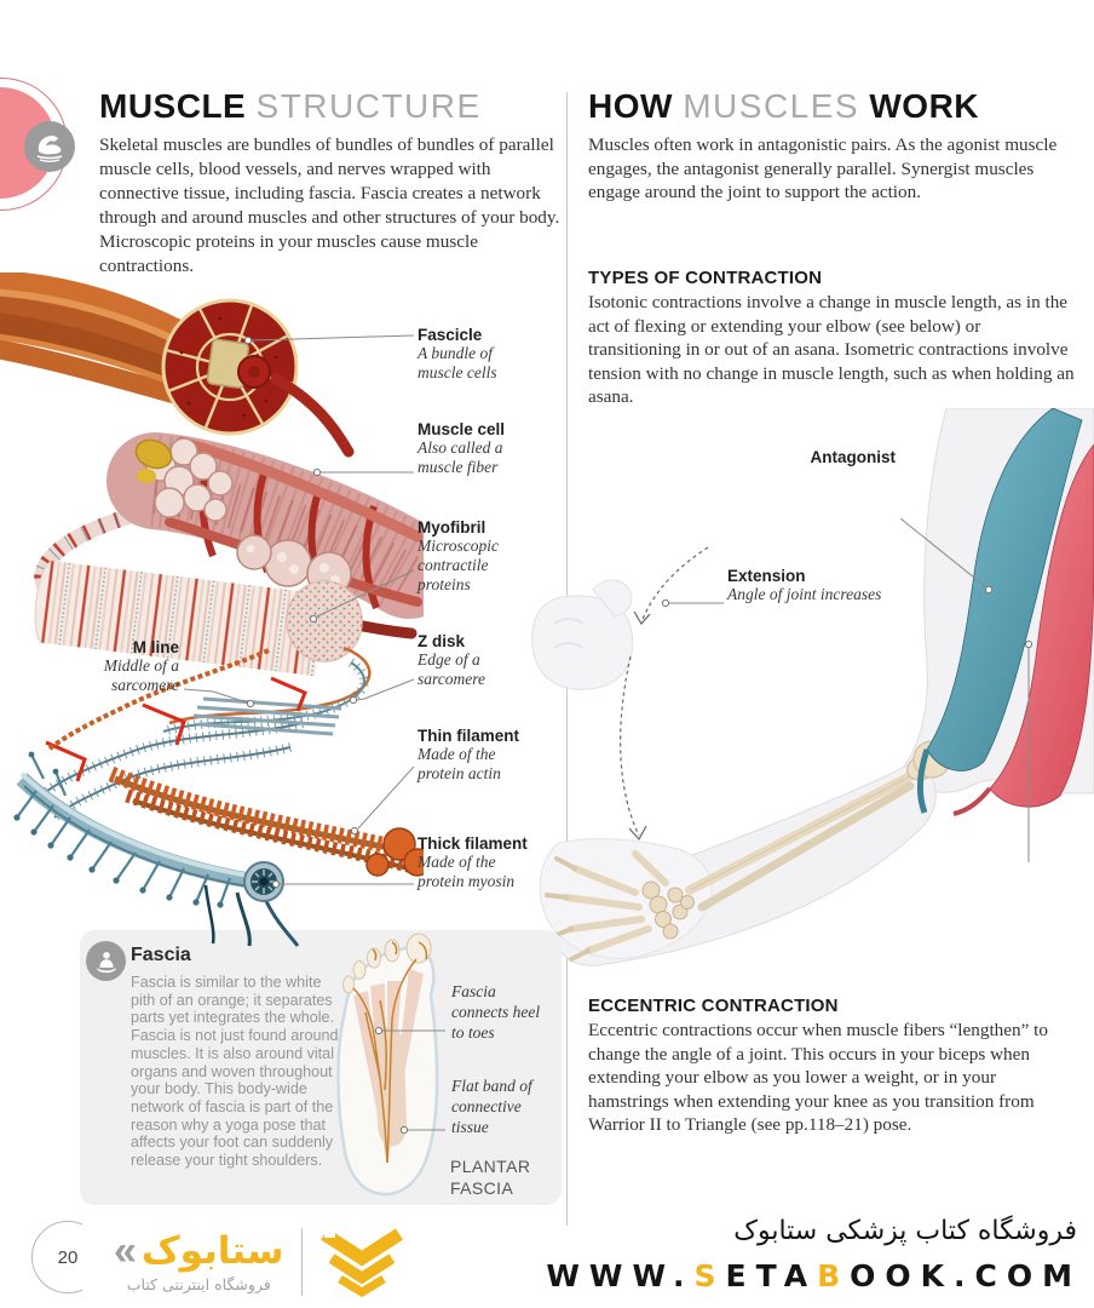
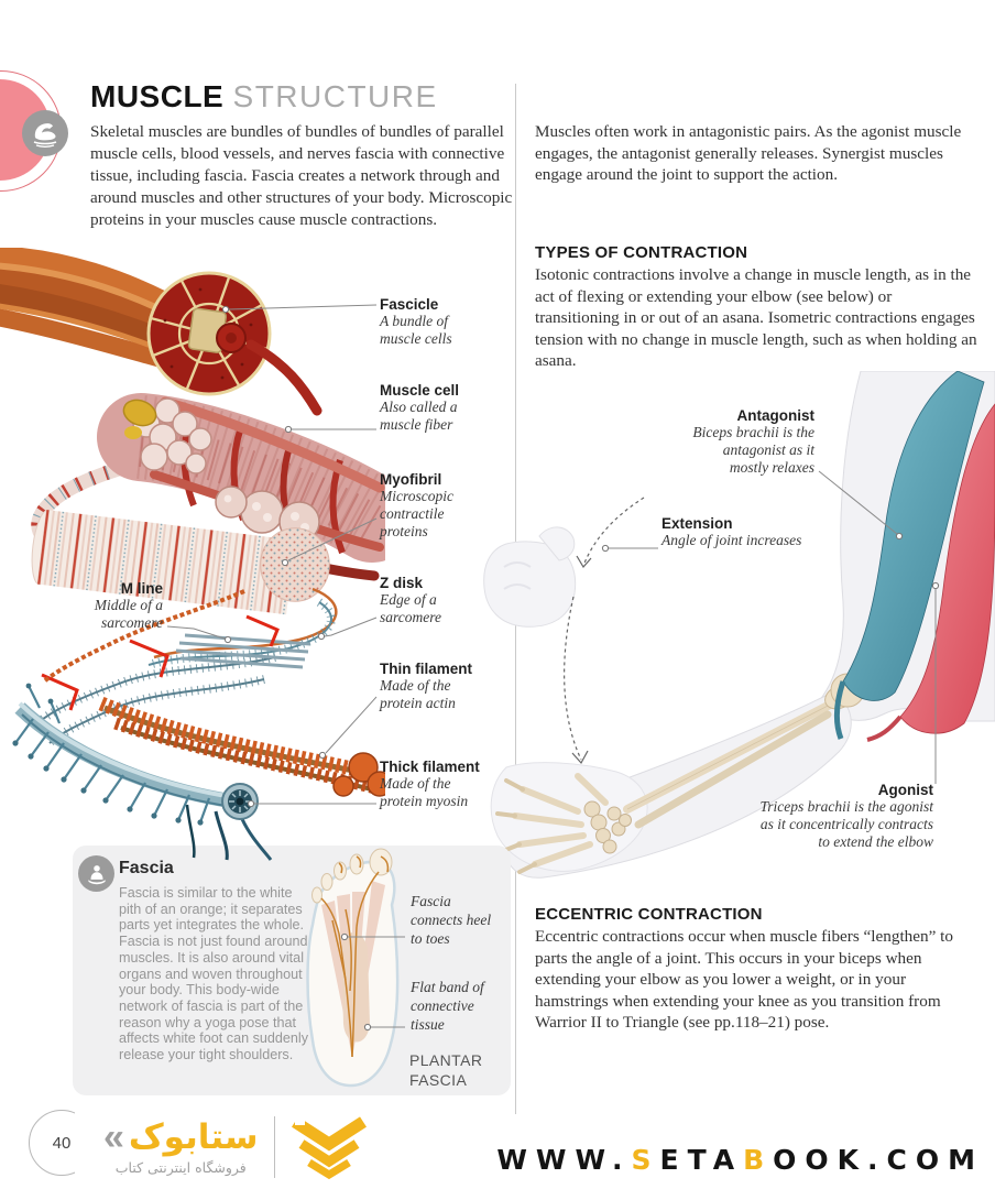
  MUSCLE STRUCTURE
- Skeletal muscles are bundles of bundles of bundles of parallel muscle cells, blood vessels, and nerves wrapped with connective tissue, including fascia. Fascia creates a network through and around muscles and other structures of your body. Microscopic proteins in your muscles cause muscle contractions.
+ Skeletal muscles are bundles of bundles of bundles of parallel muscle cells, blood vessels, and nerves fascia with connective tissue, including fascia. Fascia creates a network through and around muscles and other structures of your body. Microscopic proteins in your muscles cause muscle contractions.
- HOW MUSCLES WORK
- Muscles often work in antagonistic pairs. As the agonist muscle engages, the antagonist generally parallel. Synergist muscles engage around the joint to support the action.
+ Muscles often work in antagonistic pairs. As the agonist muscle engages, the antagonist generally releases. Synergist muscles engage around the joint to support the action.
  TYPES OF CONTRACTION
- Isotonic contractions involve a change in muscle length, as in the act of flexing or extending your elbow (see below) or transitioning in or out of an asana. Isometric contractions involve tension with no change in muscle length, such as when holding an asana.
+ Isotonic contractions involve a change in muscle length, as in the act of flexing or extending your elbow (see below) or transitioning in or out of an asana. Isometric contractions engages tension with no change in muscle length, such as when holding an asana.
  ECCENTRIC CONTRACTION
- Eccentric contractions occur when muscle fibers “lengthen” to change the angle of a joint. This occurs in your biceps when extending your elbow as you lower a weight, or in your hamstrings when extending your knee as you transition from Warrior II to Triangle (see pp.118–21) pose.
+ Eccentric contractions occur when muscle fibers “lengthen” to parts the angle of a joint. This occurs in your biceps when extending your elbow as you lower a weight, or in your hamstrings when extending your knee as you transition from Warrior II to Triangle (see pp.118–21) pose.
  Fascia
- Fascia is similar to the white pith of an orange; it separates parts yet integrates the whole. Fascia is not just found around muscles. It is also around vital organs and woven throughout your body. This body-wide network of fascia is part of the reason why a yoga pose that affects your foot can suddenly release your tight shoulders.
+ Fascia is similar to the white pith of an orange; it separates parts yet integrates the whole. Fascia is not just found around muscles. It is also around vital organs and woven throughout your body. This body-wide network of fascia is part of the reason why a yoga pose that affects white foot can suddenly release your tight shoulders.
  PLANTAR
  FASCIA
  Fascia
  connects heel
  to toes
  Flat band of
  connective
  tissue
  Fascicle
  A bundle of
  muscle cells
  Muscle cell
  Also called a
  muscle fiber
  Myofibril
  Microscopic
  contractile
  proteins
  M line
  Middle of a
  sarcomere
  Z disk
  Edge of a
  sarcomere
  Thin filament
  Made of the
  protein actin
  Thick filament
  Made of the
  protein myosin
  Antagonist
+ Biceps brachii is the
+ antagonist as it
+ mostly relaxes
  Extension
  Angle of joint increases
+ Agonist
+ Triceps brachii is the agonist
+ as it concentrically contracts
+ to extend the elbow
- 20
+ 40
  «
  ستابوک
  فروشگاه اینترنتی کتاب
- فروشگاه کتاب پزشکی ستابوک
  WWW.SETABOOK.COM
